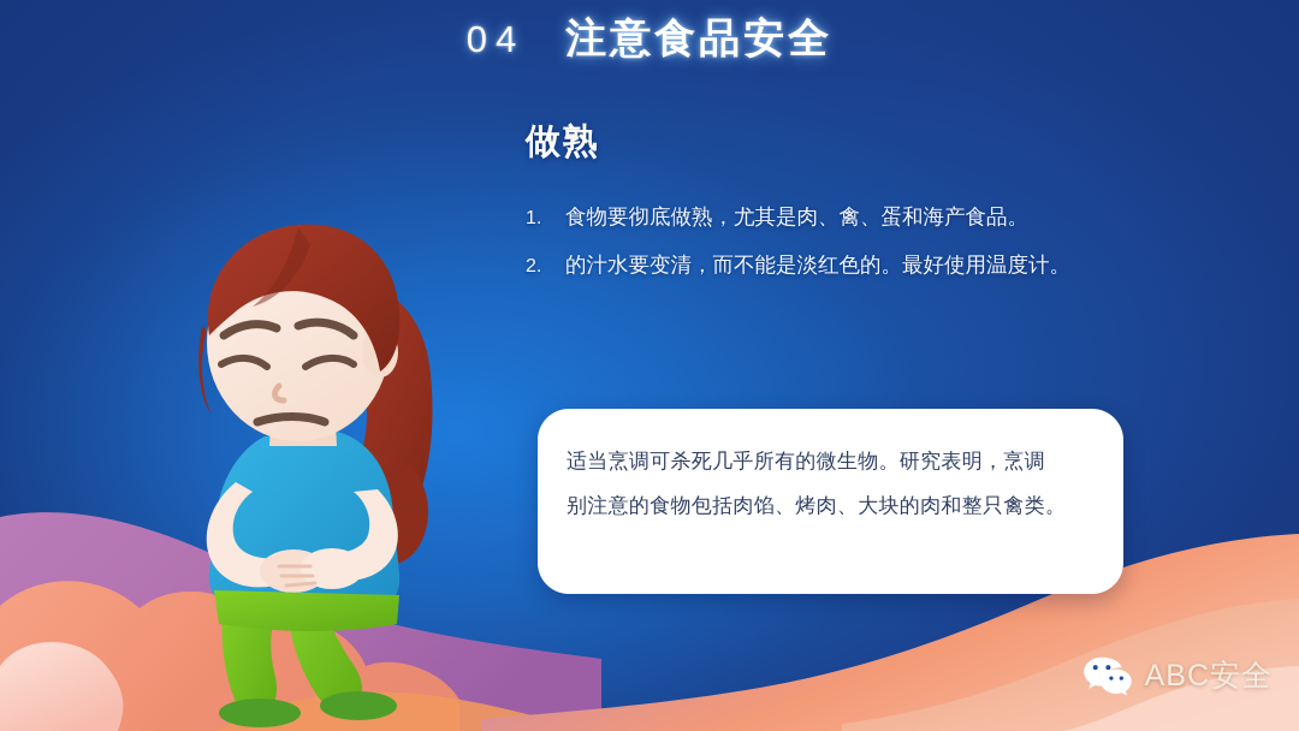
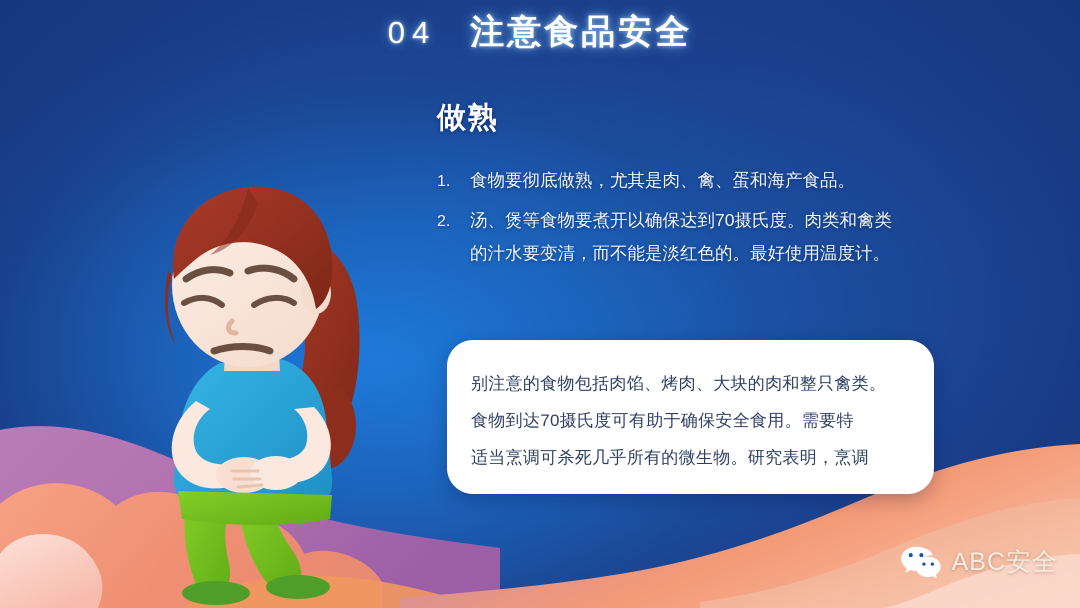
  04
  注意食品安全
  做熟
  1.
  食物要彻底做熟，尤其是肉、禽、蛋和海产食品。
  2.
+ 汤、煲等食物要煮开以确保达到70摄氏度。肉类和禽类
  的汁水要变清，而不能是淡红色的。最好使用温度计。
- 适当烹调可杀死几乎所有的微生物。研究表明，烹调
+ 别注意的食物包括肉馅、烤肉、大块的肉和整只禽类。
+ 食物到达70摄氏度可有助于确保安全食用。需要特
- 别注意的食物包括肉馅、烤肉、大块的肉和整只禽类。
+ 适当烹调可杀死几乎所有的微生物。研究表明，烹调
  ABC安全
